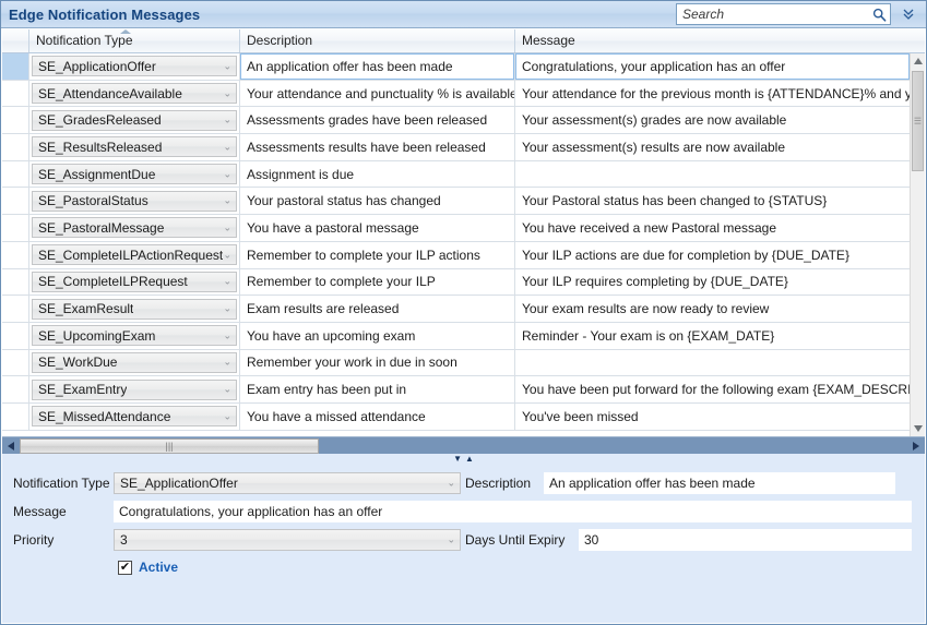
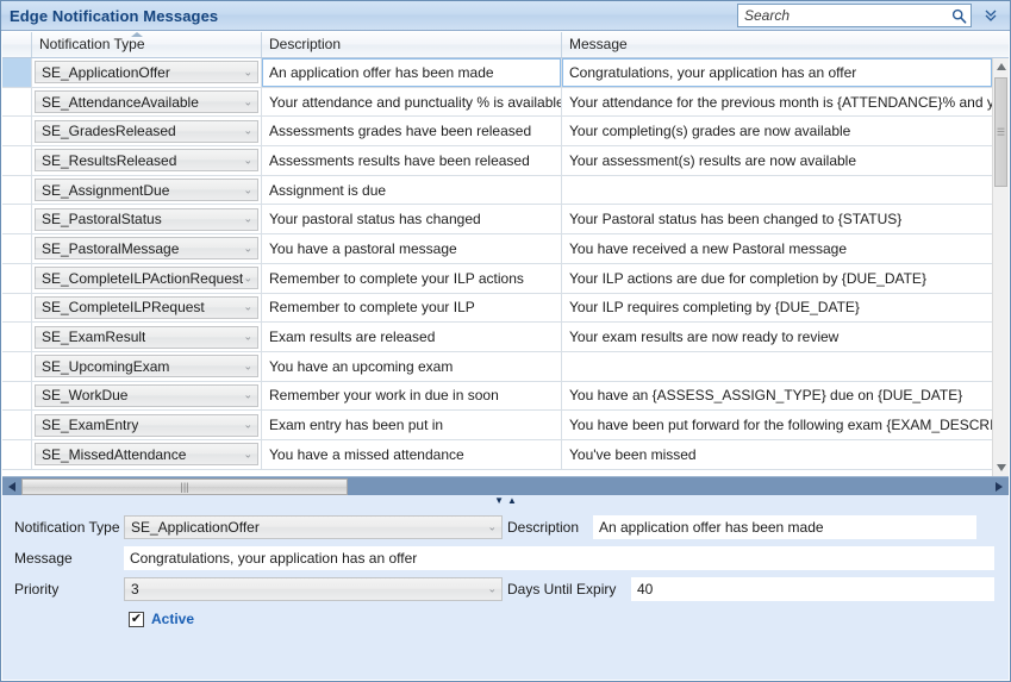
  Edge Notification Messages
  Search
  Notification Type
  Description
  Message
  SE_ApplicationOffer
  ⌄
  An application offer has been made
  Congratulations, your application has an offer
  SE_AttendanceAvailable
  ⌄
  Your attendance and punctuality % is available
  Your attendance for the previous month is {ATTENDANCE}% and y
  SE_GradesReleased
  ⌄
  Assessments grades have been released
- Your assessment(s) grades are now available
+ Your completing(s) grades are now available
  SE_ResultsReleased
  ⌄
  Assessments results have been released
  Your assessment(s) results are now available
  SE_AssignmentDue
  ⌄
  Assignment is due
  SE_PastoralStatus
  ⌄
  Your pastoral status has changed
  Your Pastoral status has been changed to {STATUS}
  SE_PastoralMessage
  ⌄
  You have a pastoral message
  You have received a new Pastoral message
  SE_CompleteILPActionRequest
  ⌄
  Remember to complete your ILP actions
  Your ILP actions are due for completion by {DUE_DATE}
  SE_CompleteILPRequest
  ⌄
  Remember to complete your ILP
  Your ILP requires completing by {DUE_DATE}
  SE_ExamResult
  ⌄
  Exam results are released
  Your exam results are now ready to review
  SE_UpcomingExam
  ⌄
  You have an upcoming exam
- Reminder - Your exam is on {EXAM_DATE}
  SE_WorkDue
  ⌄
  Remember your work in due in soon
+ You have an {ASSESS_ASSIGN_TYPE} due on {DUE_DATE}
  SE_ExamEntry
  ⌄
  Exam entry has been put in
  You have been put forward for the following exam {EXAM_DESCR
  SE_MissedAttendance
  ⌄
  You have a missed attendance
  You've been missed
  ☰
  |||
  ▼
  ▲
  Notification Type
  SE_ApplicationOffer
  ⌄
  Description
  An application offer has been made
  Message
  Congratulations, your application has an offer
  Priority
  3
  ⌄
  Days Until Expiry
- 30
+ 40
  ✔
  Active
